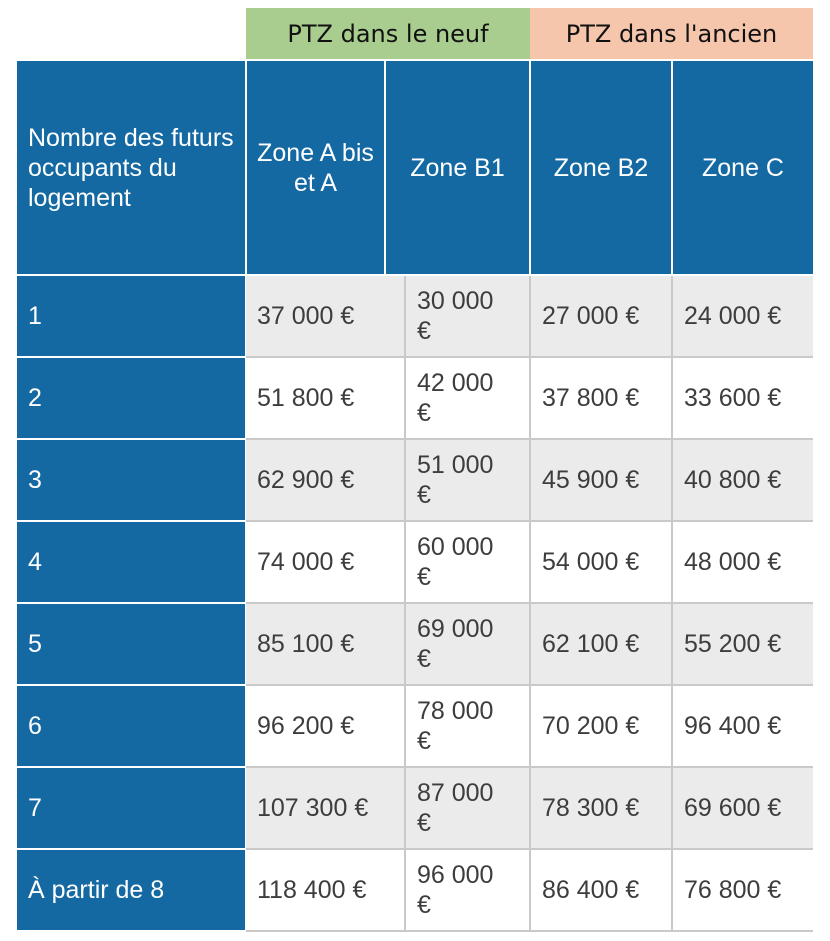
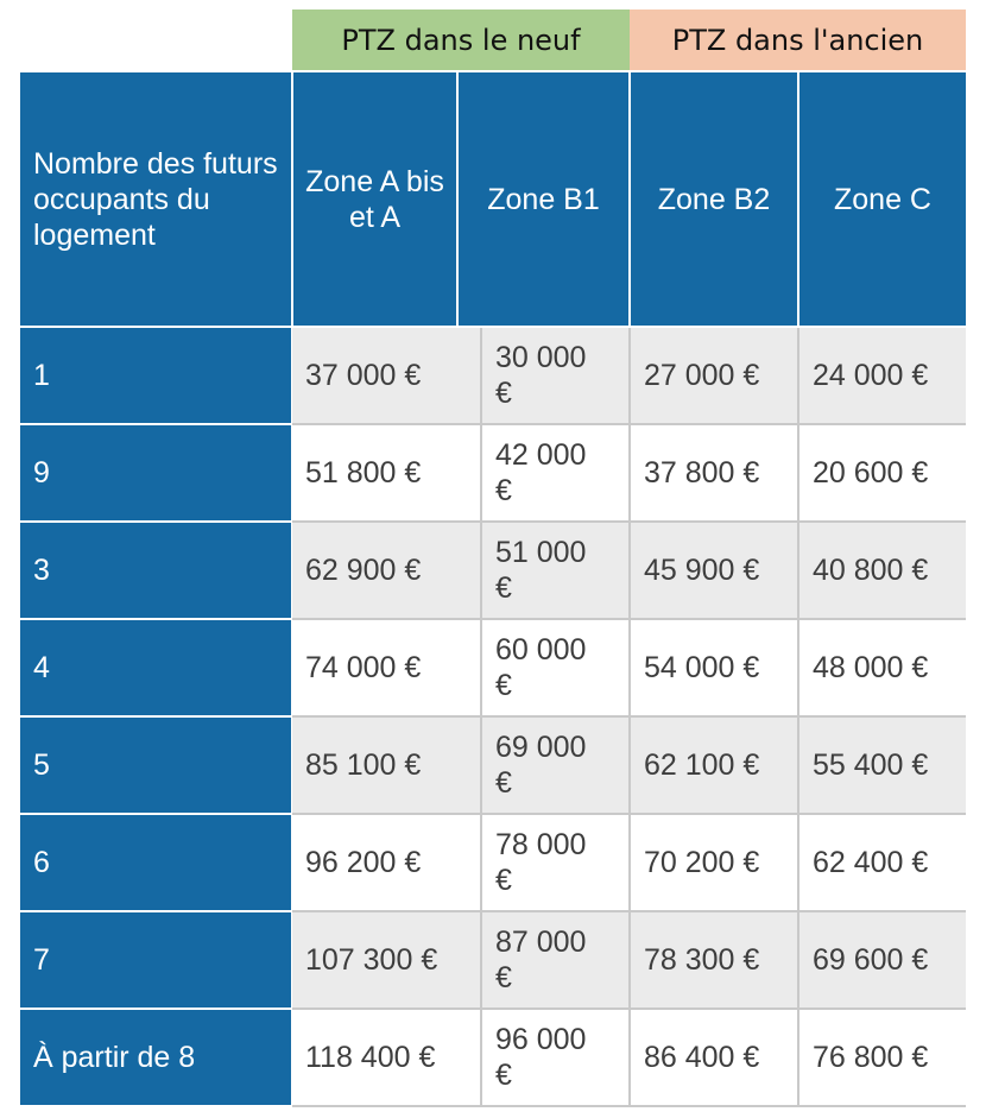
  PTZ dans le neuf
  PTZ dans l'ancien
  Nombre des futurs occupants du logement
  Zone A bis et A
  Zone B1
  Zone B2
  Zone C
  1
  37 000 €
  30 000 €
  27 000 €
  24 000 €
- 2
+ 9
  51 800 €
  42 000 €
  37 800 €
- 33 600 €
+ 20 600 €
  3
  62 900 €
  51 000 €
  45 900 €
  40 800 €
  4
  74 000 €
  60 000 €
  54 000 €
  48 000 €
  5
  85 100 €
  69 000 €
  62 100 €
- 55 200 €
+ 55 400 €
  6
  96 200 €
  78 000 €
  70 200 €
- 96 400 €
+ 62 400 €
  7
  107 300 €
  87 000 €
  78 300 €
  69 600 €
  À partir de 8
  118 400 €
  96 000 €
  86 400 €
  76 800 €
